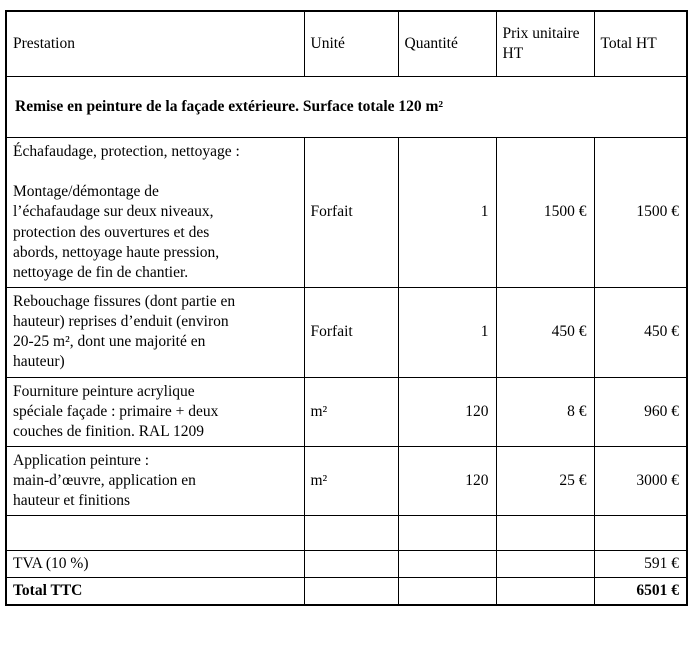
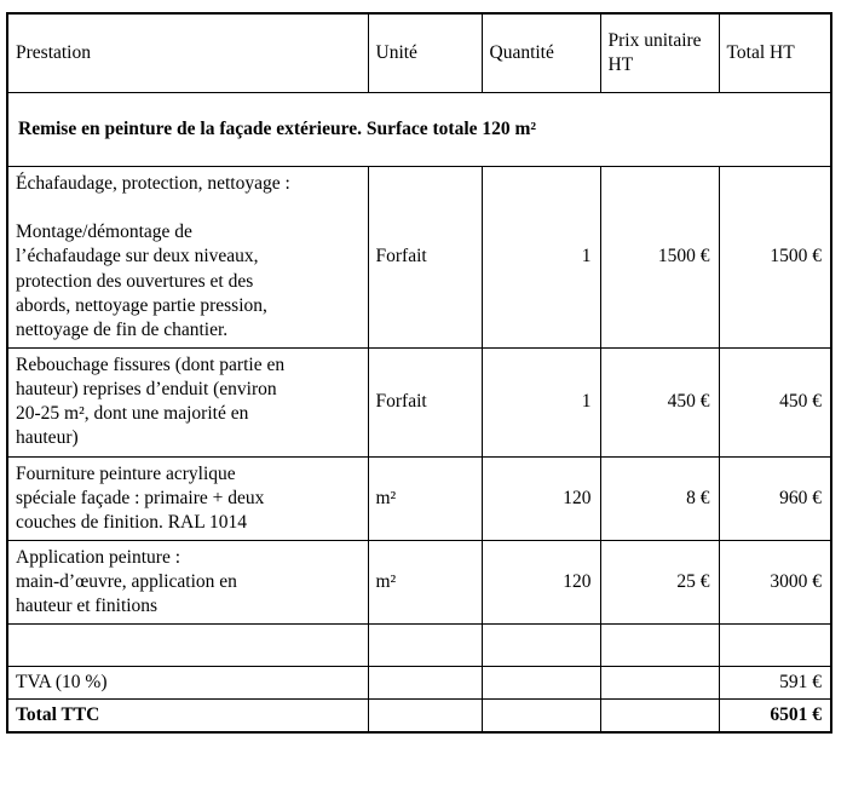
  Prestation	Unité	Quantité	Prix unitaire HT	Total HT
  Remise en peinture de la façade extérieure. Surface totale 120 m²
- Échafaudage, protection, nettoyage : Montage/démontage de l’échafaudage sur deux niveaux, protection des ouvertures et des abords, nettoyage haute pression, nettoyage de fin de chantier.	Forfait	1	1500 €	1500 €
+ Échafaudage, protection, nettoyage : Montage/démontage de l’échafaudage sur deux niveaux, protection des ouvertures et des abords, nettoyage partie pression, nettoyage de fin de chantier.	Forfait	1	1500 €	1500 €
  Rebouchage fissures (dont partie en hauteur) reprises d’enduit (environ 20-25 m², dont une majorité en hauteur)	Forfait	1	450 €	450 €
- Fourniture peinture acrylique spéciale façade : primaire + deux couches de finition. RAL 1209	m²	120	8 €	960 €
+ Fourniture peinture acrylique spéciale façade : primaire + deux couches de finition. RAL 1014	m²	120	8 €	960 €
  Application peinture : main-d’œuvre, application en hauteur et finitions	m²	120	25 €	3000 €
  TVA (10 %)				591 €
  Total TTC				6501 €
